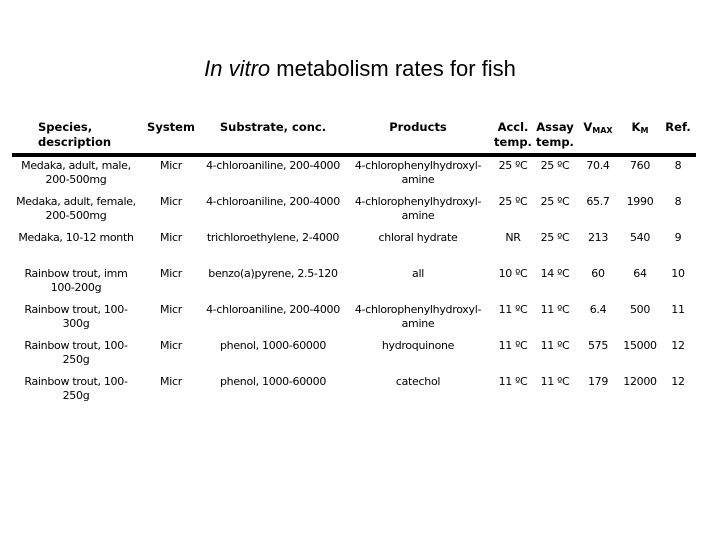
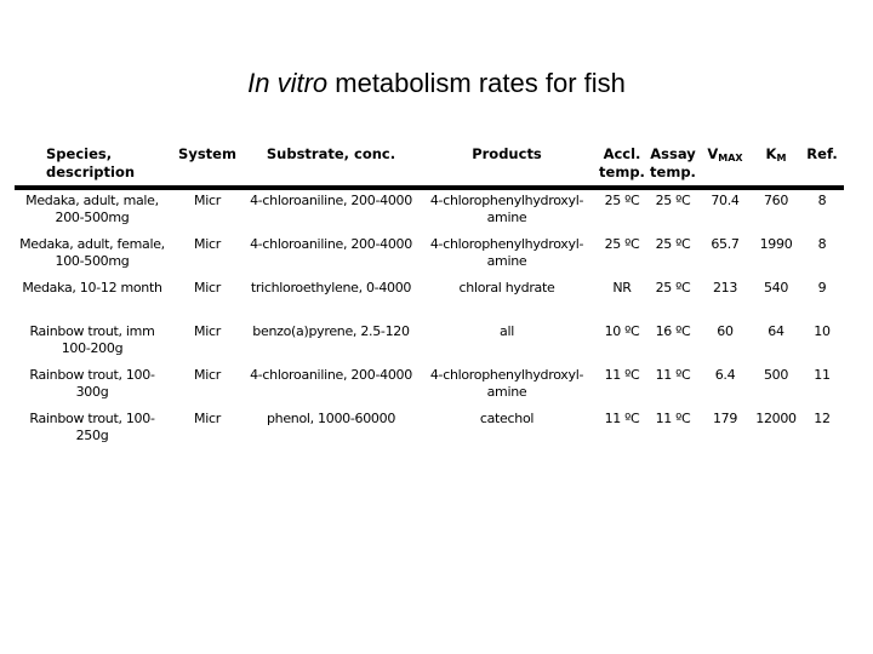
  In vitro metabolism rates for fish
  Species, description	System	Substrate, conc.	Products	Accl. temp.	Assay temp.	VMAX	KM	Ref.
  Medaka, adult, male, 200-500mg	Micr	4-chloroaniline, 200-4000	4-chlorophenylhydroxyl-amine	25 ºC	25 ºC	70.4	760	8
- Medaka, adult, female, 200-500mg	Micr	4-chloroaniline, 200-4000	4-chlorophenylhydroxyl-amine	25 ºC	25 ºC	65.7	1990	8
+ Medaka, adult, female, 100-500mg	Micr	4-chloroaniline, 200-4000	4-chlorophenylhydroxyl-amine	25 ºC	25 ºC	65.7	1990	8
- Medaka, 10-12 month	Micr	trichloroethylene, 2-4000	chloral hydrate	NR	25 ºC	213	540	9
+ Medaka, 10-12 month	Micr	trichloroethylene, 0-4000	chloral hydrate	NR	25 ºC	213	540	9
- Rainbow trout, imm 100-200g	Micr	benzo(a)pyrene, 2.5-120	all	10 ºC	14 ºC	60	64	10
+ Rainbow trout, imm 100-200g	Micr	benzo(a)pyrene, 2.5-120	all	10 ºC	16 ºC	60	64	10
  Rainbow trout, 100-300g	Micr	4-chloroaniline, 200-4000	4-chlorophenylhydroxyl-amine	11 ºC	11 ºC	6.4	500	11
- Rainbow trout, 100-250g	Micr	phenol, 1000-60000	hydroquinone	11 ºC	11 ºC	575	15000	12
  Rainbow trout, 100-250g	Micr	phenol, 1000-60000	catechol	11 ºC	11 ºC	179	12000	12
